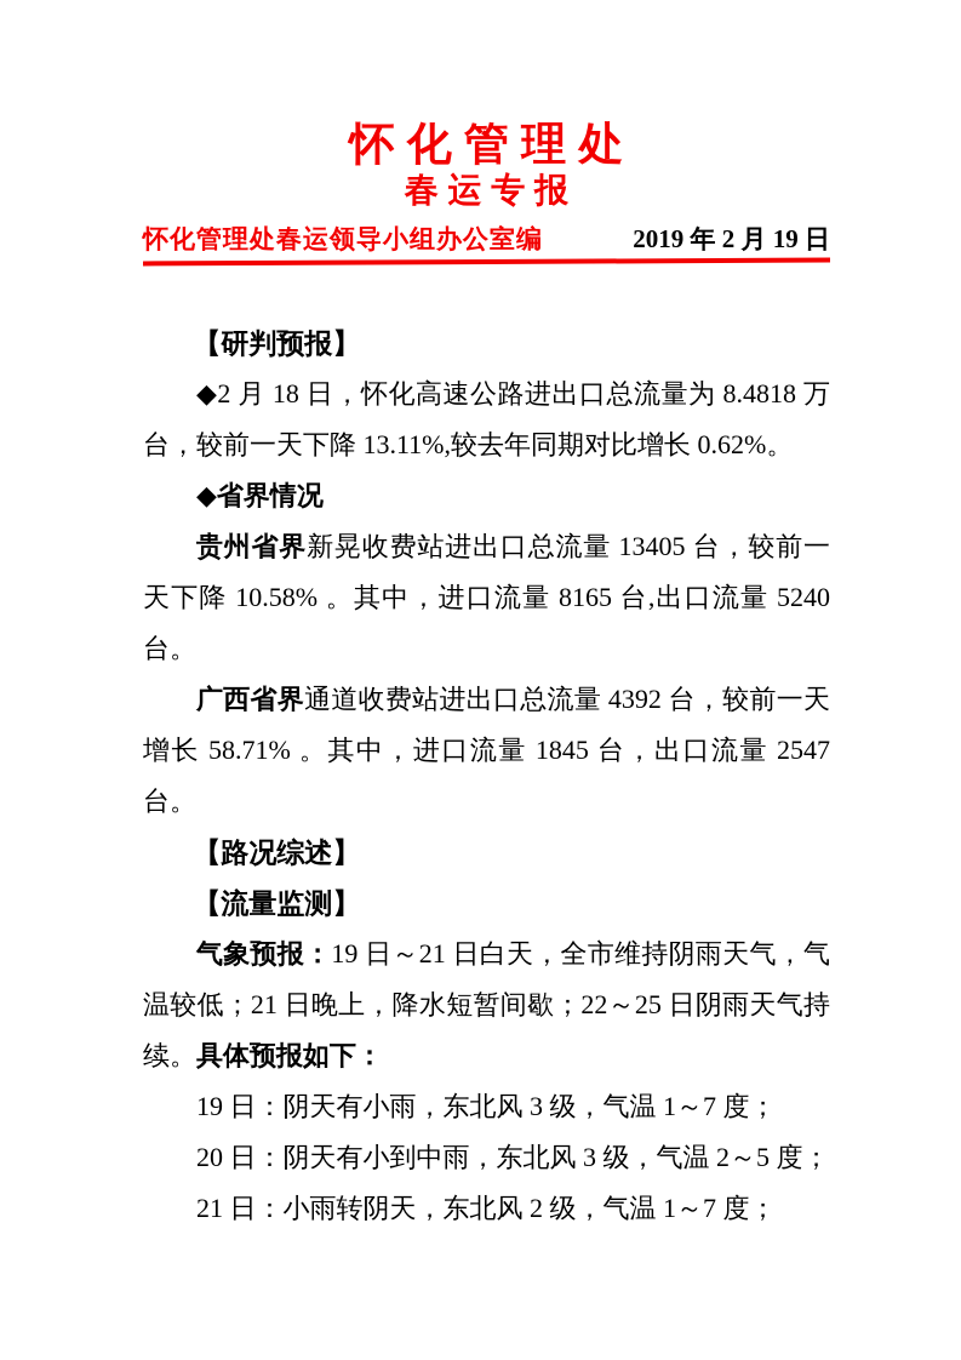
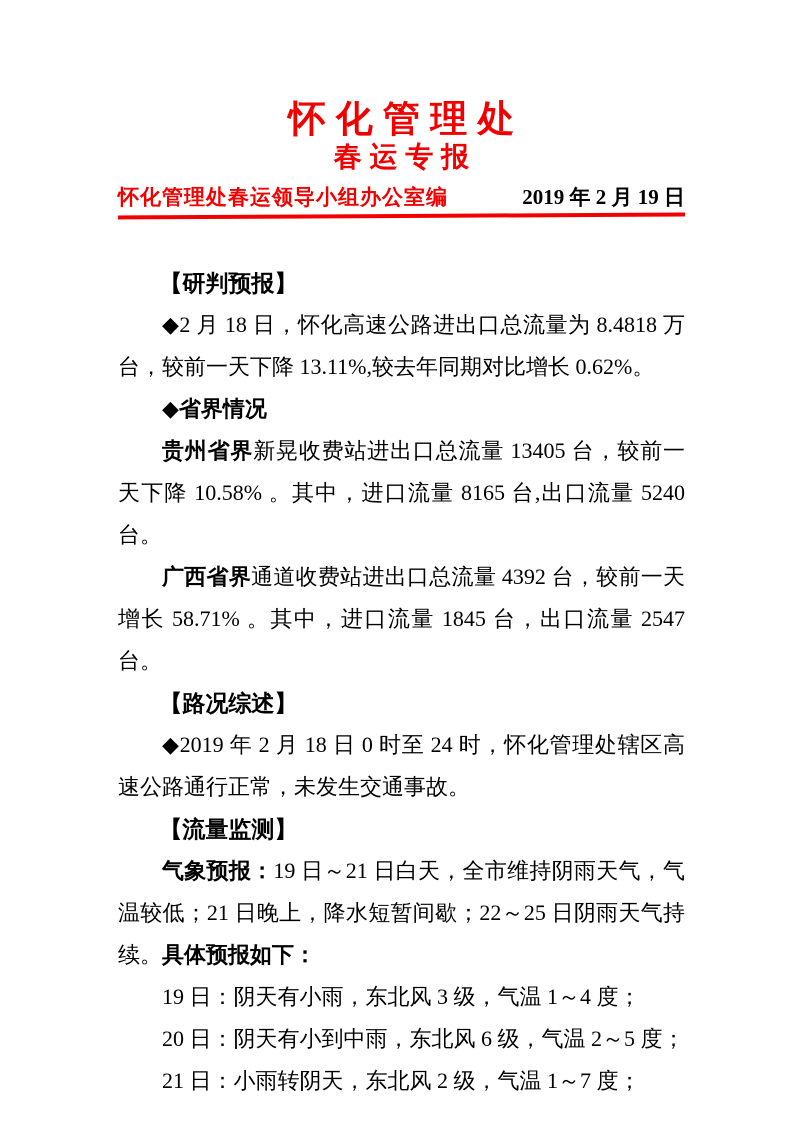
  怀 化 管 理 处
  春 运 专 报
  怀化管理处春运领导小组办公室编
  2019 年 2 月 19 日
  【研判预报】
  ◆2 月 18 日，怀化高速公路进出口总流量为 8.4818 万台，较前一天下降 13.11%,较去年同期对比增长 0.62%。
  ◆省界情况
  贵州省界新晃收费站进出口总流量 13405 台，较前一天下降 10.58% 。其中，进口流量 8165 台,出口流量 5240 台。
  广西省界通道收费站进出口总流量 4392 台，较前一天增长 58.71% 。其中，进口流量 1845 台，出口流量 2547 台。
  【路况综述】
+ ◆2019 年 2 月 18 日 0 时至 24 时，怀化管理处辖区高速公路通行正常，未发生交通事故。
  【流量监测】
  气象预报：19 日～21 日白天，全市维持阴雨天气，气温较低；21 日晚上，降水短暂间歇；22～25 日阴雨天气持续。具体预报如下：
- 19 日：阴天有小雨，东北风 3 级，气温 1～7 度；
+ 19 日：阴天有小雨，东北风 3 级，气温 1～4 度；
- 20 日：阴天有小到中雨，东北风 3 级，气温 2～5 度；
+ 20 日：阴天有小到中雨，东北风 6 级，气温 2～5 度；
  21 日：小雨转阴天，东北风 2 级，气温 1～7 度；
